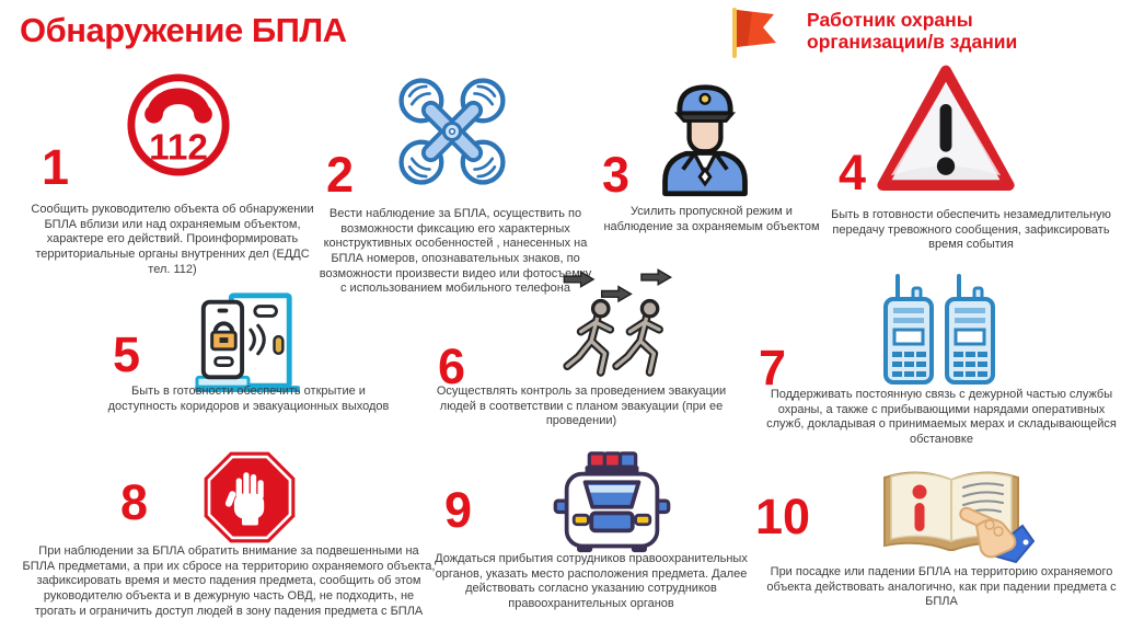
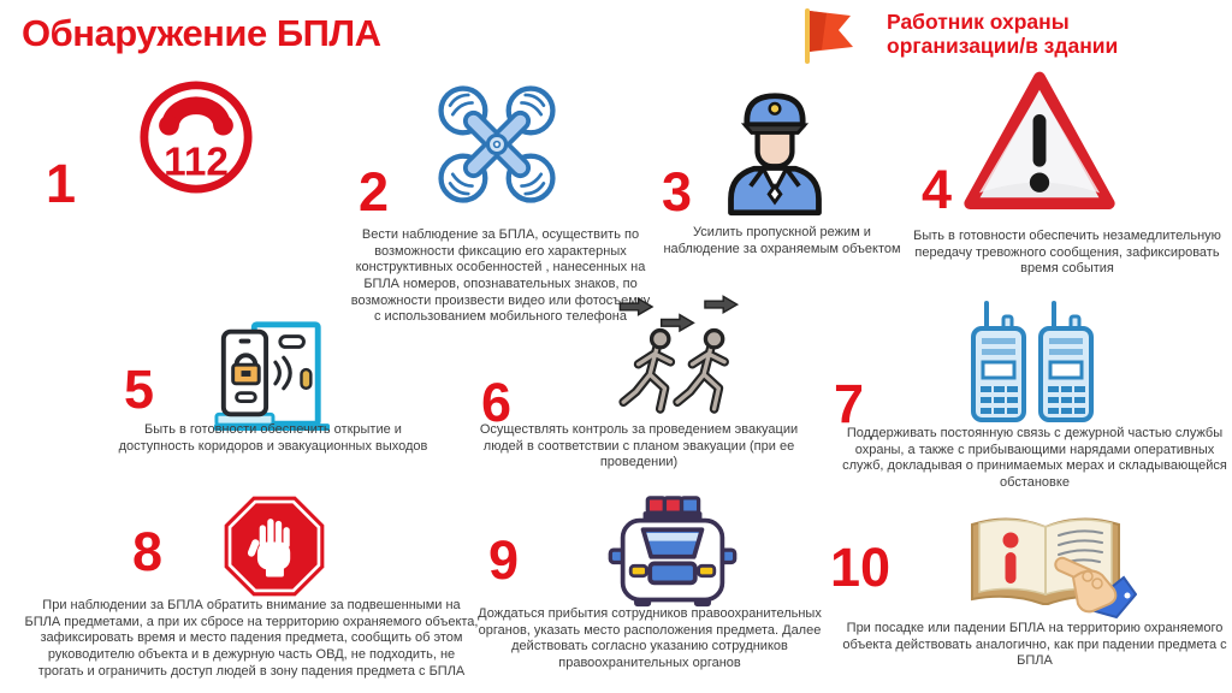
  Обнаружение БПЛА
  Работник охраны
  организации/в здании
  1
  112
- Сообщить руководителю объекта об обнаружении БПЛА вблизи или над охраняемым объектом, характере его действий. Проинформировать территориальные органы внутренних дел (ЕДДС тел. 112)
  2
  Вести наблюдение за БПЛА, осуществить по возможности фиксацию его характерных конструктивных особенностей , нанесенных на БПЛА номеров, опознавательных знаков, по возможности произвести видео или фотосъему с использованием мобильного телефона
  3
  Усилить пропускной режим и наблюдение за охраняемым объектом
  4
  Быть в готовности обеспечить незамедлительную передачу тревожного сообщения, зафиксировать время события
  5
  Быть в готовности обеспечить открытие и доступность коридоров и эвакуационных выходов
  6
  Осуществлять контроль за проведением эвакуации людей в соответствии с планом эвакуации (при ее проведении)
  7
  Поддерживать постоянную связь с дежурной частью службы охраны, а также с прибывающими нарядами оперативных служб, докладывая о принимаемых мерах и складывающейся обстановке
  8
  При наблюдении за БПЛА обратить внимание за подвешенными на БПЛА предметами, а при их сбросе на территорию охраняемого объекта, зафиксировать время и место падения предмета, сообщить об этом руководителю объекта и в дежурную часть ОВД, не подходить, не трогать и ограничить доступ людей в зону падения предмета с БПЛА
  9
  Дождаться прибытия сотрудников правоохранительных органов, указать место расположения предмета. Далее действовать согласно указанию сотрудников правоохранительных органов
  10
  При посадке или падении БПЛА на территорию охраняемого объекта действовать аналогично, как при падении предмета с БПЛА
